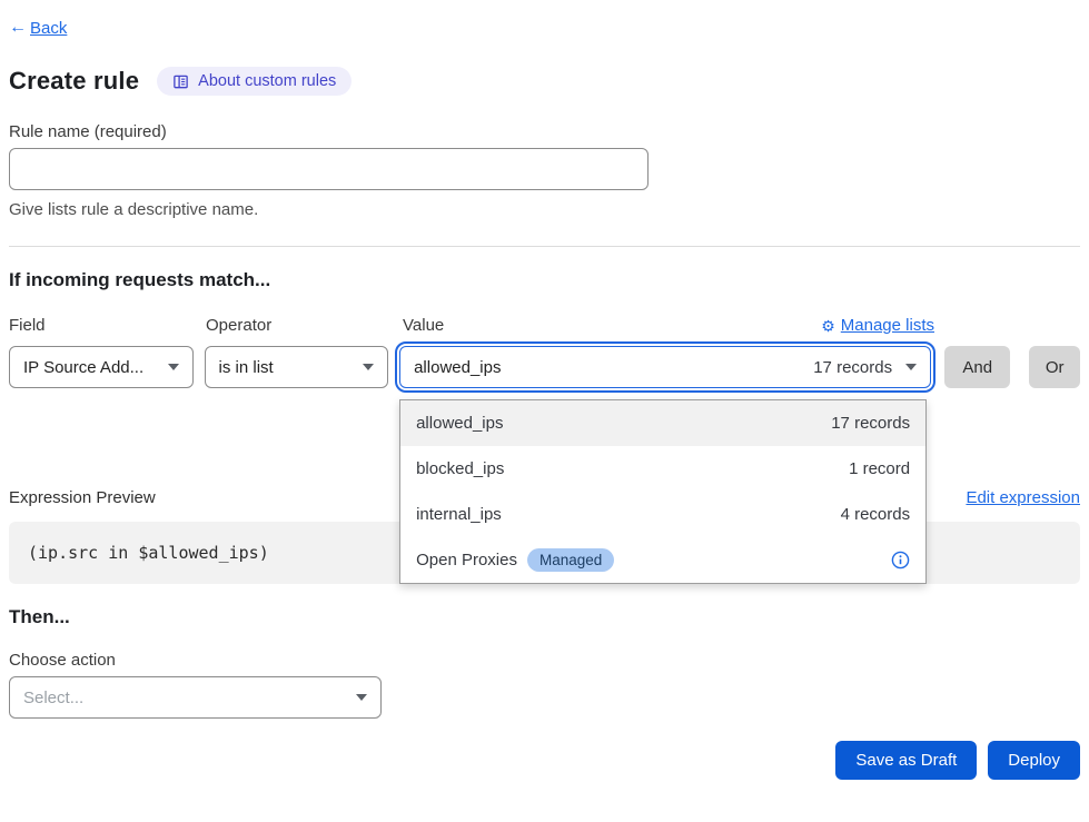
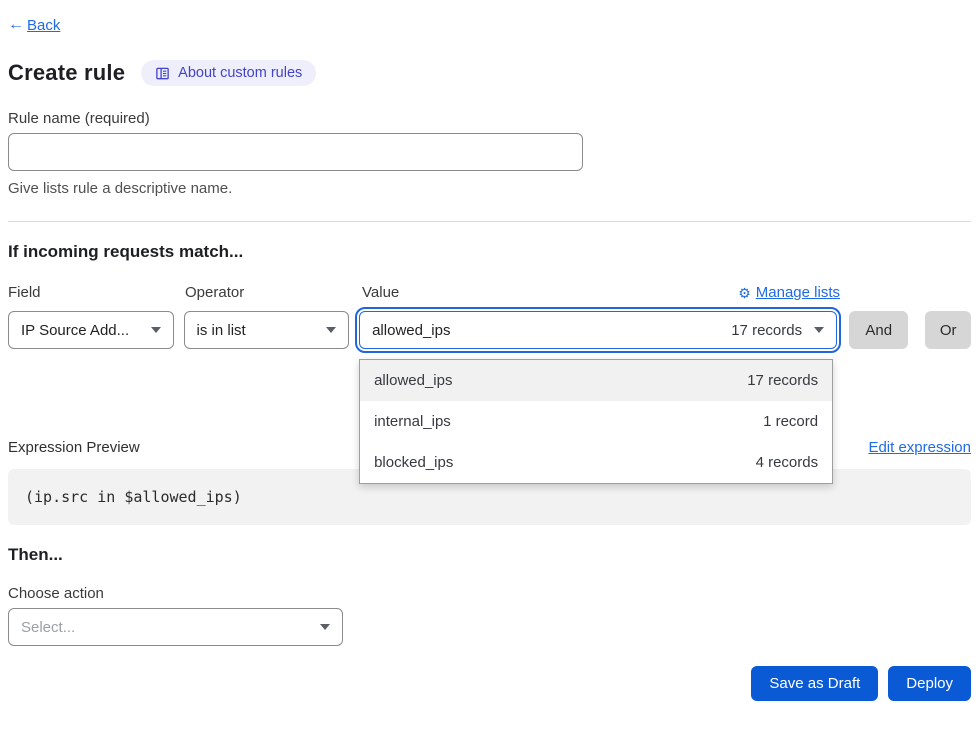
  ←
  Back
  Create rule
  About custom rules
  Rule name (required)
  Give lists rule a descriptive name.
  If incoming requests match...
  Field
  Operator
  Value
  ⚙
  Manage lists
  IP Source Add...
  is in list
  allowed_ips
  17 records
  allowed_ips
  17 records
- blocked_ips
+ internal_ips
  1 record
- internal_ips
+ blocked_ips
  4 records
- Open Proxies
- Managed
  And
  Or
  Expression Preview
  Edit expression
  (ip.src in $allowed_ips)
  Then...
  Choose action
  Select...
  Save as Draft
  Deploy
